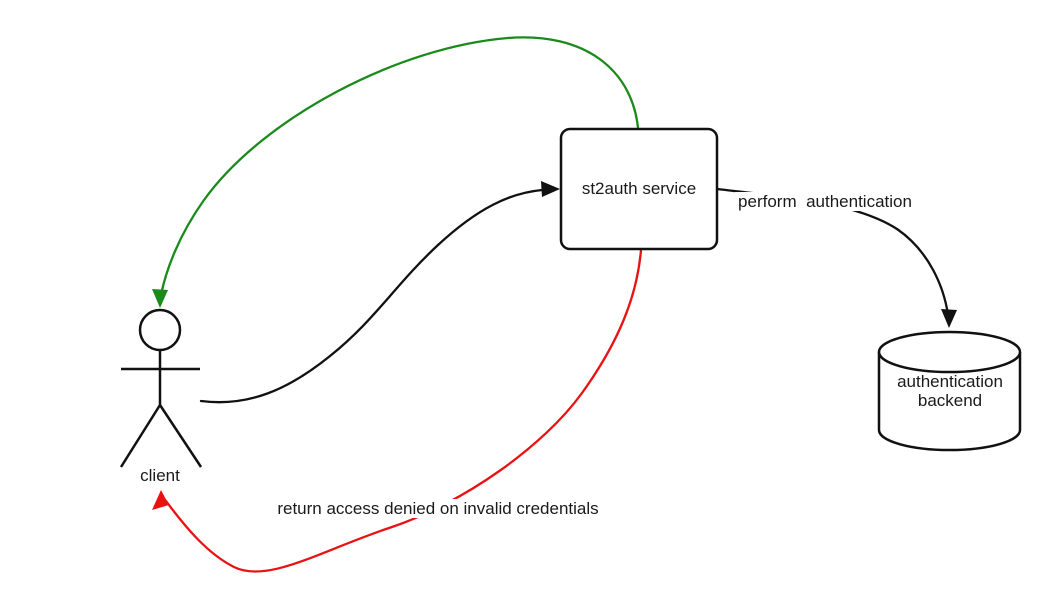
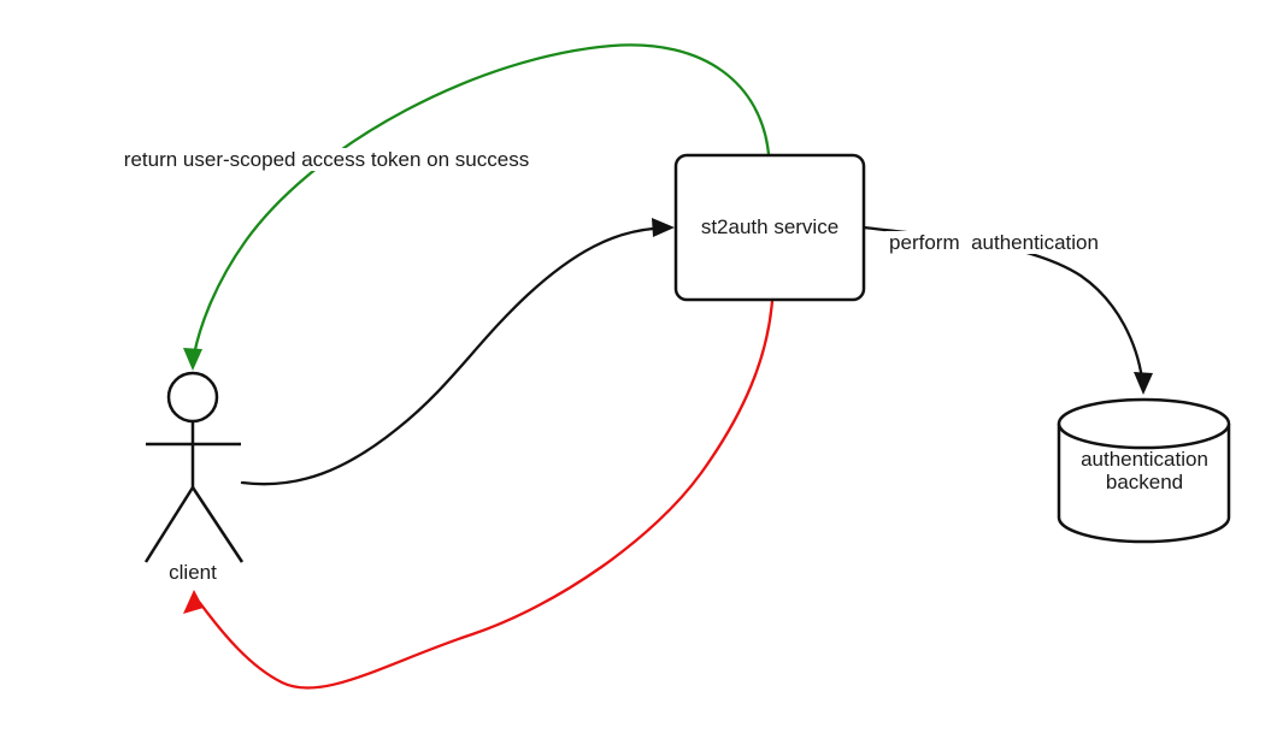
+ return user-scoped access token on success
  perform authentication
- return access denied on invalid credentials
  client
  st2auth service
  authentication
  backend
